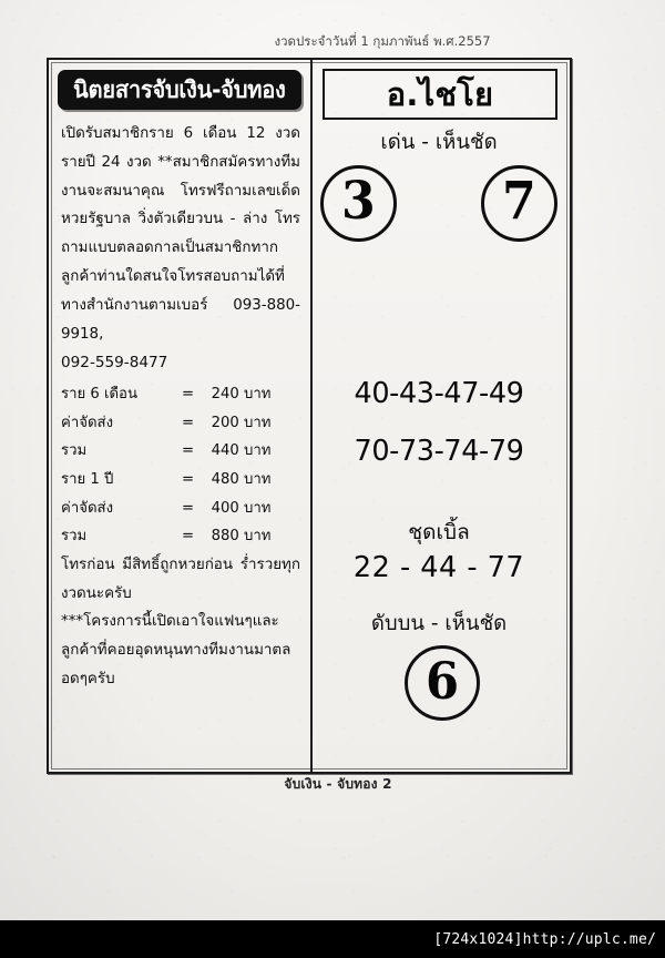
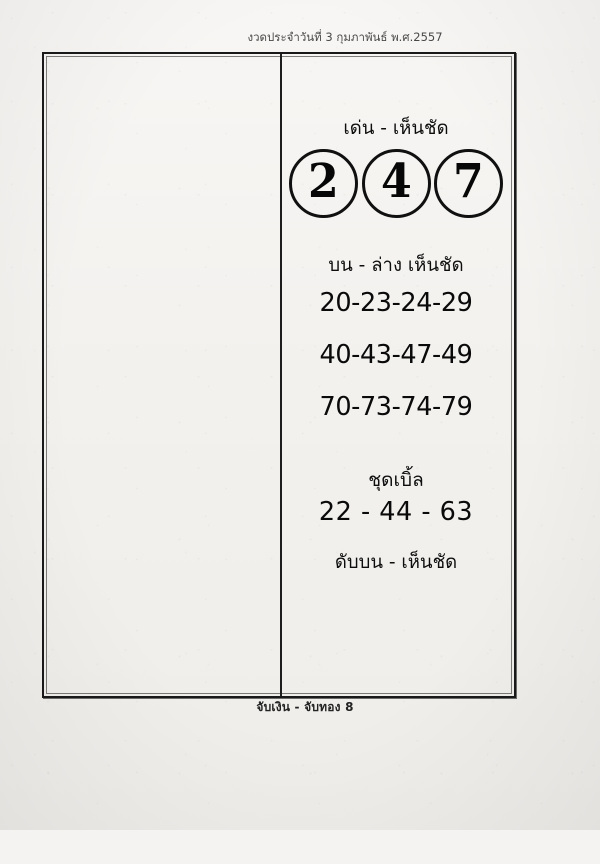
- งวดประจำวันที่ 1 กุมภาพันธ์ พ.ศ.2557
+ งวดประจำวันที่ 3 กุมภาพันธ์ พ.ศ.2557
- นิตยสารจับเงิน-จับทอง
- เปิดรับสมาชิกราย 6 เดือน 12 งวด รายปี 24 งวด **สมาชิกสมัครทางทีมงานจะสมนาคุณ โทรฟรีถามเลขเด็ด หวยรัฐบาล วิ่งตัวเดียวบน - ล่าง โทรถามแบบตลอดกาลเป็นสมาชิกทากลูกค้าท่านใดสนใจโทรสอบถามได้ที่ทางสำนักงานตามเบอร์ 093-880-9918,
- 092-559-8477
- ราย 6 เดือน	=	240 บาท
- ค่าจัดส่ง	=	200 บาท
- รวม	=	440 บาท
- ราย 1 ปี	=	480 บาท
- ค่าจัดส่ง	=	400 บาท
- รวม	=	880 บาท
- โทรก่อน มีสิทธิ์ถูกหวยก่อน ร่ำรวยทุกงวดนะครับ
- ***โครงการนี้เปิดเอาใจแฟนๆและลูกค้าที่คอยอุดหนุนทางทีมงานมาตลอดๆครับ
- อ.ไชโย
  เด่น - เห็นชัด
+ 2
- 3
+ 4
  7
+ บน - ล่าง เห็นชัด
+ 20-23-24-29
  40-43-47-49
  70-73-74-79
  ชุดเบิ้ล
- 22 - 44 - 77
+ 22 - 44 - 63
  ดับบน - เห็นชัด
- 6
- จับเงิน - จับทอง 2
+ จับเงิน - จับทอง 8
- [724x1024]http://uplc.me/
